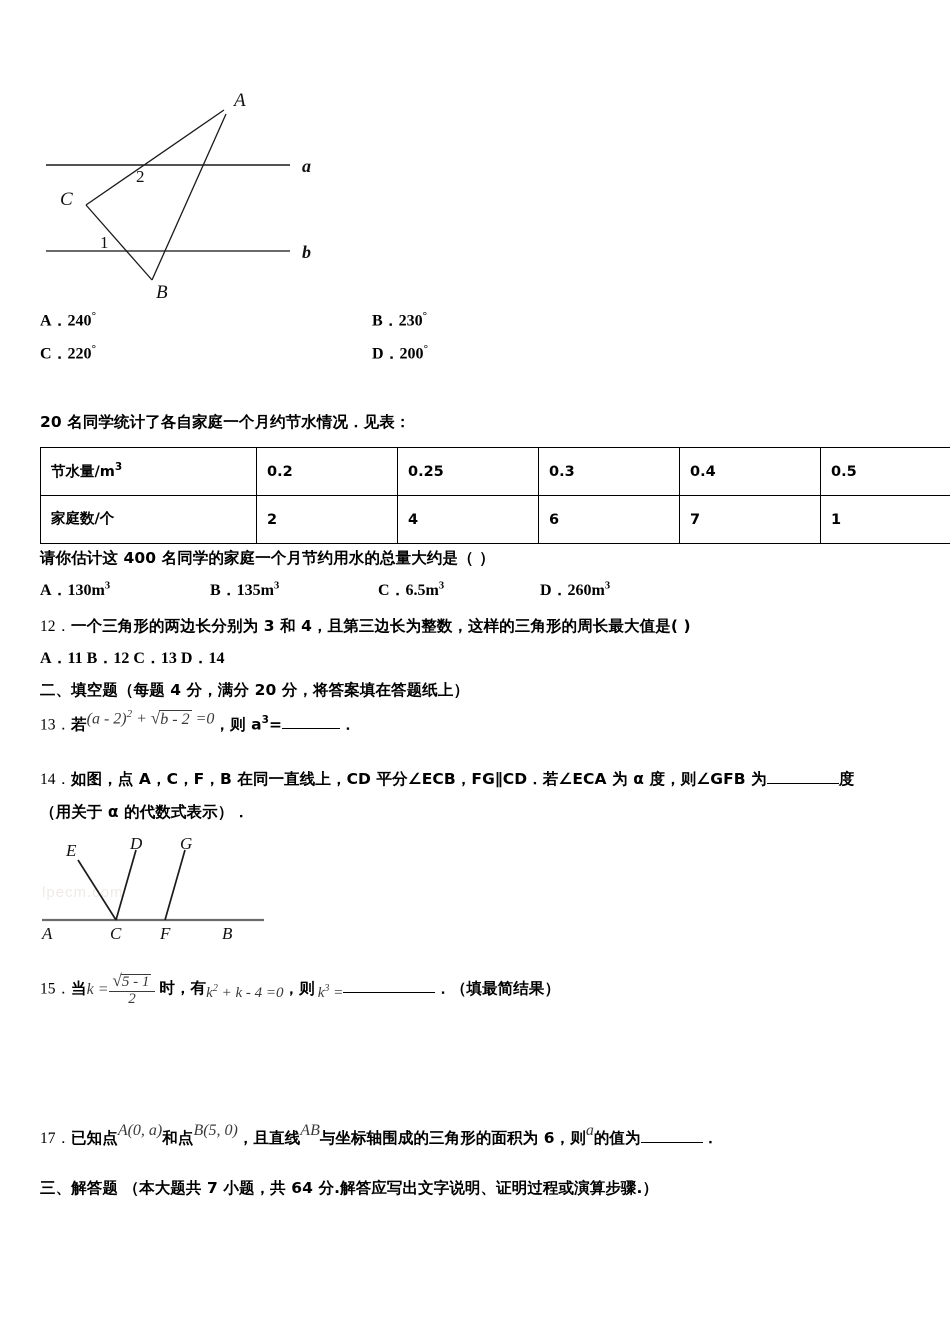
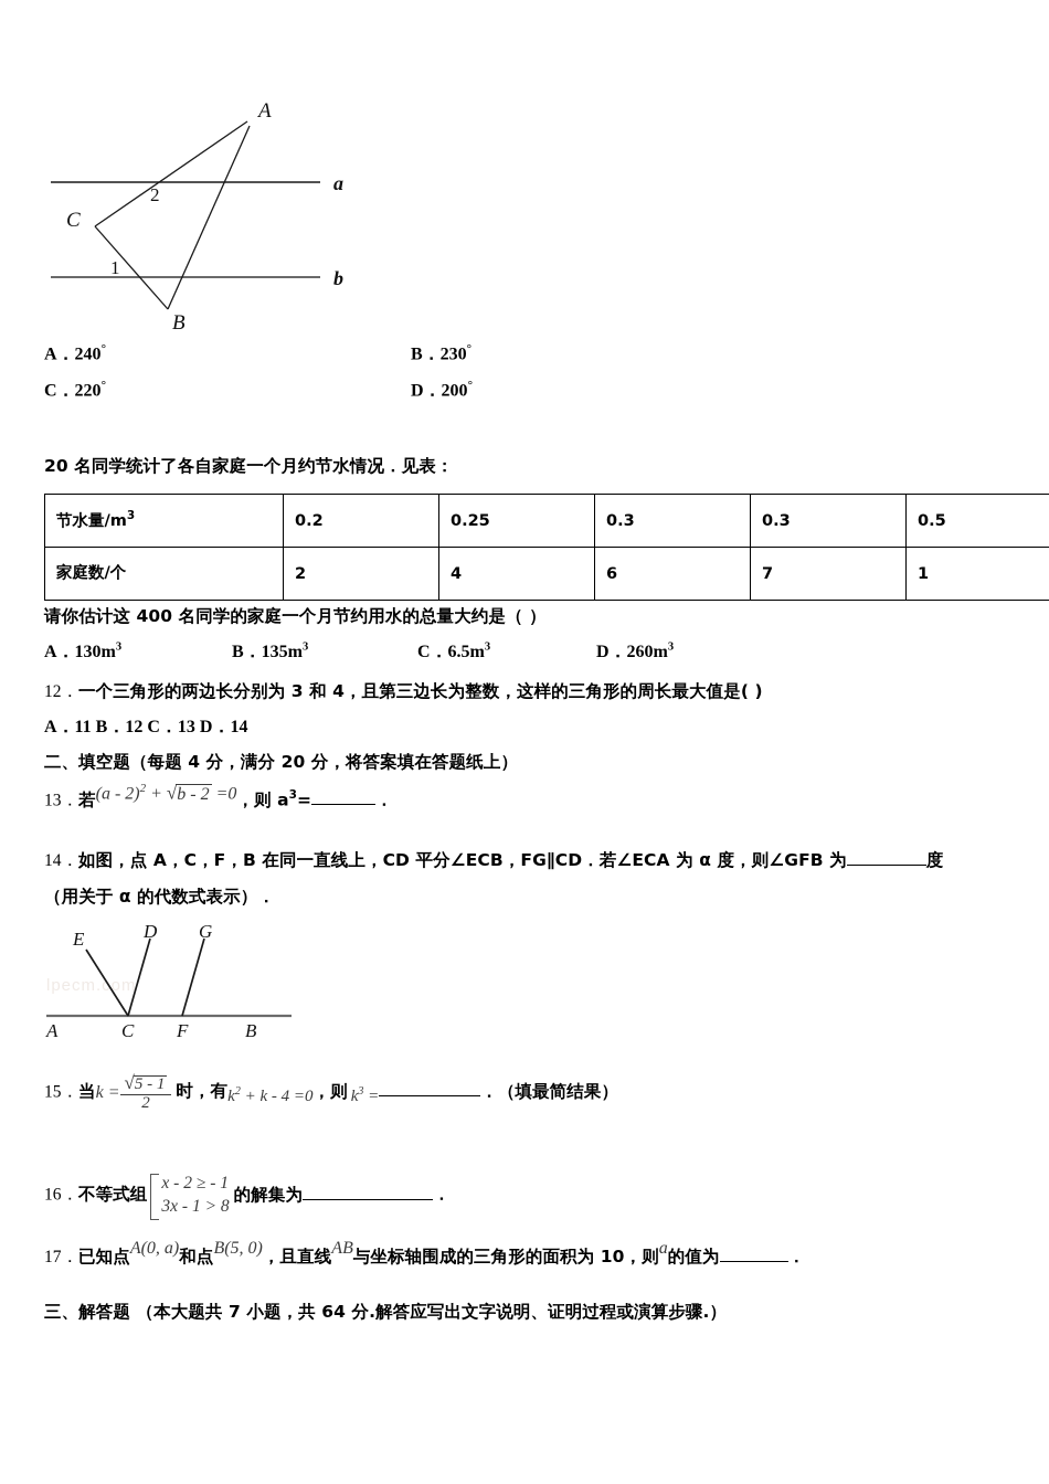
  A
  B
  C
  a
  b
  2
  1
  A．240°
  B．230°
  C．220°
  D．200°
  20 名同学统计了各自家庭一个月约节水情况．见表：
- 节水量/m3	0.2	0.25	0.3	0.4	0.5
+ 节水量/m3	0.2	0.25	0.3	0.3	0.5
  家庭数/个	2	4	6	7	1
  请你估计这 400 名同学的家庭一个月节约用水的总量大约是（ ）
  A．130m3
  B．135m3
  C．6.5m3
  D．260m3
  12．一个三角形的两边长分别为 3 和 4，且第三边长为整数，这样的三角形的周长最大值是( )
  A．11 B．12 C．13 D．14
  二、填空题（每题 4 分，满分 20 分，将答案填在答题纸上）
  13．若(a - 2)2 + √b - 2 =0，则 a3= ．
  14．如图，点 A，C，F，B 在同一直线上，CD 平分∠ECB，FG∥CD．若∠ECA 为 α 度，则∠GFB 为 度
  （用关于 α 的代数式表示）．
  lpecm.com
  E
  D
  G
  A
  C
  F
  B
  15．当k =
  √5 - 1
  2
  时，有k2 + k - 4 =0，则 k3 = ．（填最简结果）
+ 16．不等式组
+ x - 2 ≥ - 1
+ 3x - 1 > 8
+ 的解集为 ．
- 17．已知点A(0, a)和点B(5, 0)，且直线AB与坐标轴围成的三角形的面积为 6，则a的值为 ．
+ 17．已知点A(0, a)和点B(5, 0)，且直线AB与坐标轴围成的三角形的面积为 10，则a的值为 ．
  三、解答题 （本大题共 7 小题，共 64 分.解答应写出文字说明、证明过程或演算步骤.）
